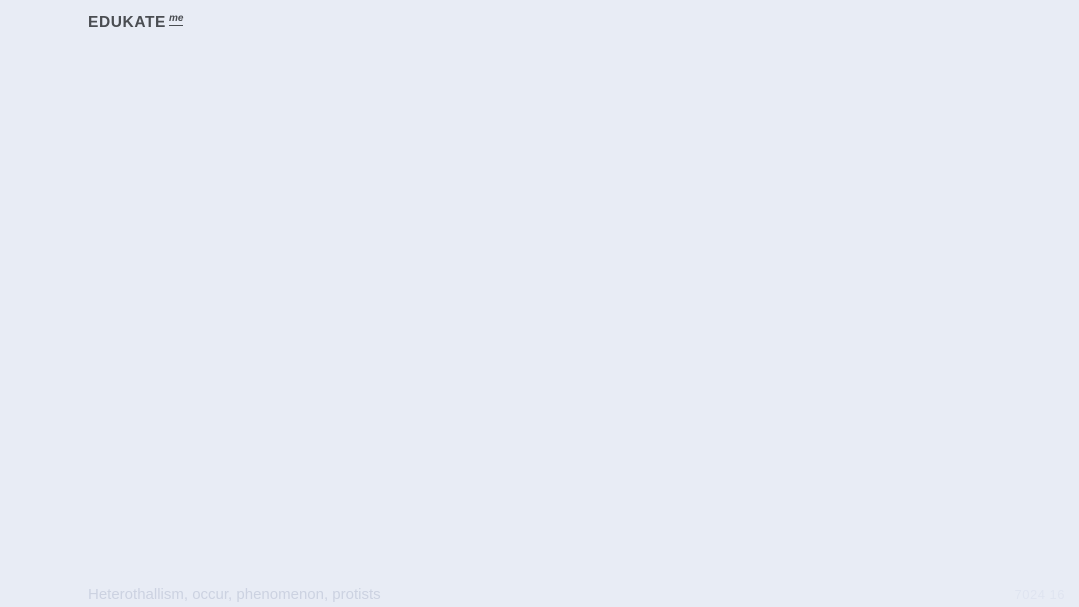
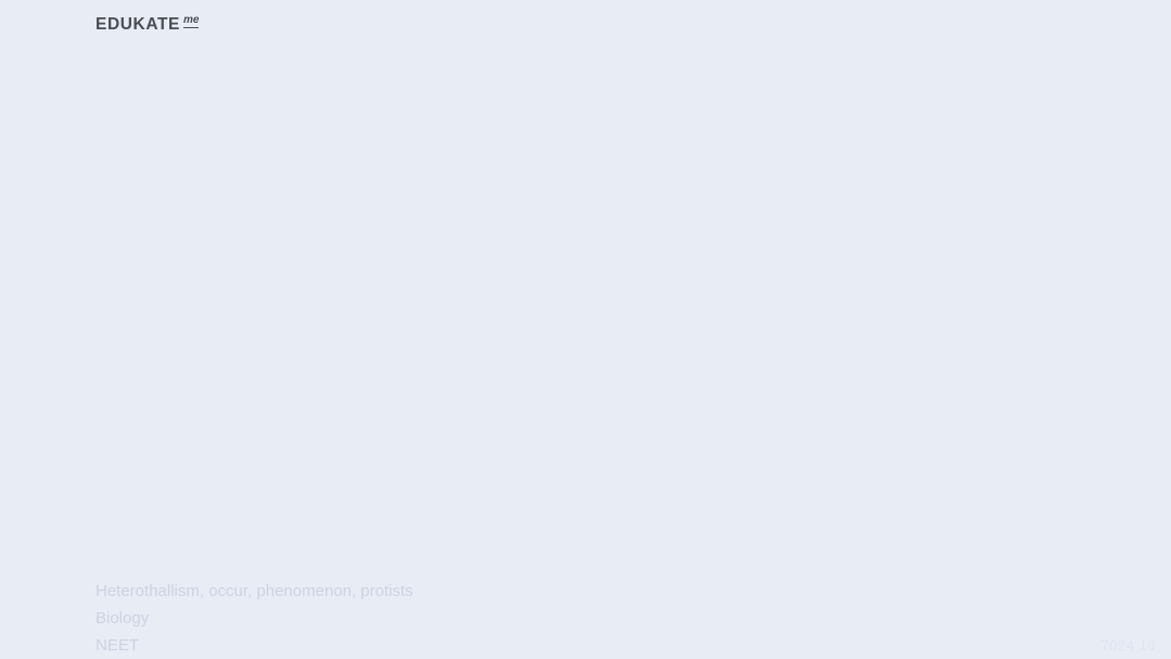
  EDUKATE
  me
  Heterothallism, occur, phenomenon, protists
+ Biology
+ NEET
